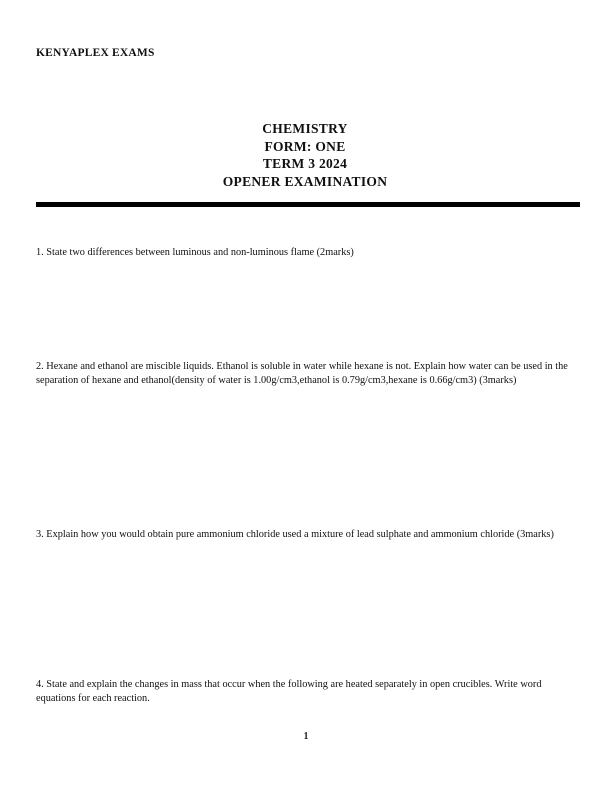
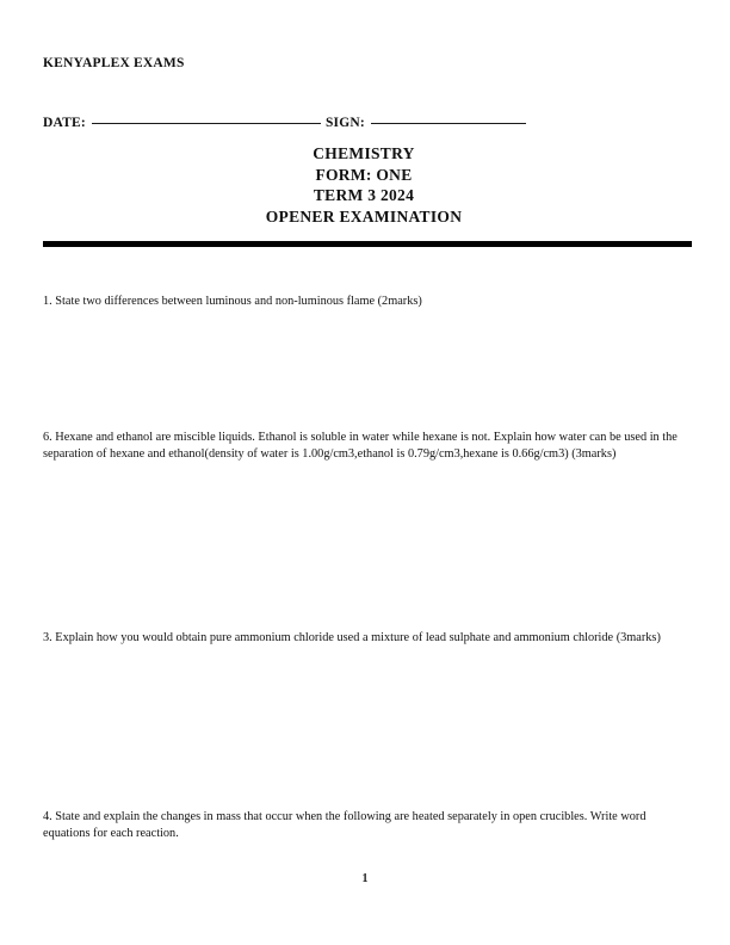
  KENYAPLEX EXAMS
+ DATE: SIGN:
  CHEMISTRY
  FORM: ONE
  TERM 3 2024
  OPENER EXAMINATION
  1. State two differences between luminous and non-luminous flame (2marks)
- 2. Hexane and ethanol are miscible liquids. Ethanol is soluble in water while hexane is not. Explain how water can be used in the separation of hexane and ethanol(density of water is 1.00g/cm3,ethanol is 0.79g/cm3,hexane is 0.66g/cm3) (3marks)
+ 6. Hexane and ethanol are miscible liquids. Ethanol is soluble in water while hexane is not. Explain how water can be used in the separation of hexane and ethanol(density of water is 1.00g/cm3,ethanol is 0.79g/cm3,hexane is 0.66g/cm3) (3marks)
  3. Explain how you would obtain pure ammonium chloride used a mixture of lead sulphate and ammonium chloride (3marks)
  4. State and explain the changes in mass that occur when the following are heated separately in open crucibles. Write word equations for each reaction.
  1
